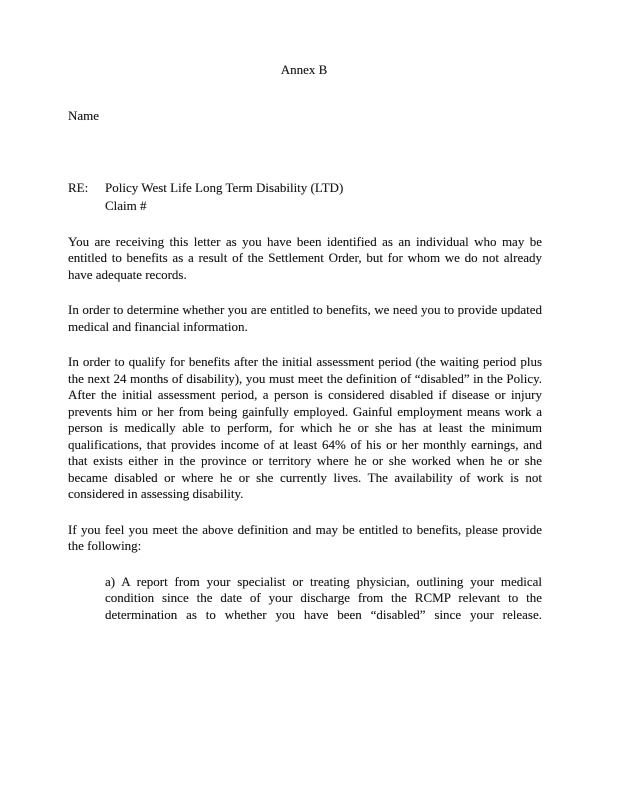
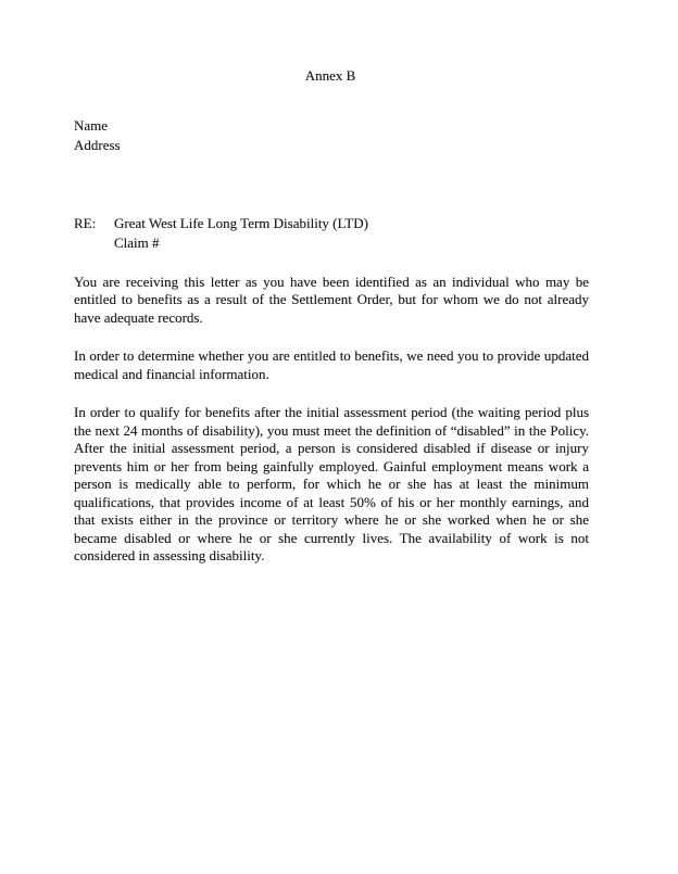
  Annex B
  Name
+ Address
  RE:
- Policy West Life Long Term Disability (LTD)
+ Great West Life Long Term Disability (LTD)
  Claim #
  You are receiving this letter as you have been identified as an individual who may be entitled to benefits as a result of the Settlement Order, but for whom we do not already have adequate records.
  In order to determine whether you are entitled to benefits, we need you to provide updated medical and financial information.
- In order to qualify for benefits after the initial assessment period (the waiting period plus the next 24 months of disability), you must meet the definition of “disabled” in the Policy. After the initial assessment period, a person is considered disabled if disease or injury prevents him or her from being gainfully employed. Gainful employment means work a person is medically able to perform, for which he or she has at least the minimum qualifications, that provides income of at least 64% of his or her monthly earnings, and that exists either in the province or territory where he or she worked when he or she became disabled or where he or she currently lives. The availability of work is not considered in assessing disability.
+ In order to qualify for benefits after the initial assessment period (the waiting period plus the next 24 months of disability), you must meet the definition of “disabled” in the Policy. After the initial assessment period, a person is considered disabled if disease or injury prevents him or her from being gainfully employed. Gainful employment means work a person is medically able to perform, for which he or she has at least the minimum qualifications, that provides income of at least 50% of his or her monthly earnings, and that exists either in the province or territory where he or she worked when he or she became disabled or where he or she currently lives. The availability of work is not considered in assessing disability.
- If you feel you meet the above definition and may be entitled to benefits, please provide the following:
- a) A report from your specialist or treating physician, outlining your medical condition since the date of your discharge from the RCMP relevant to the determination as to whether you have been “disabled” since your release.
